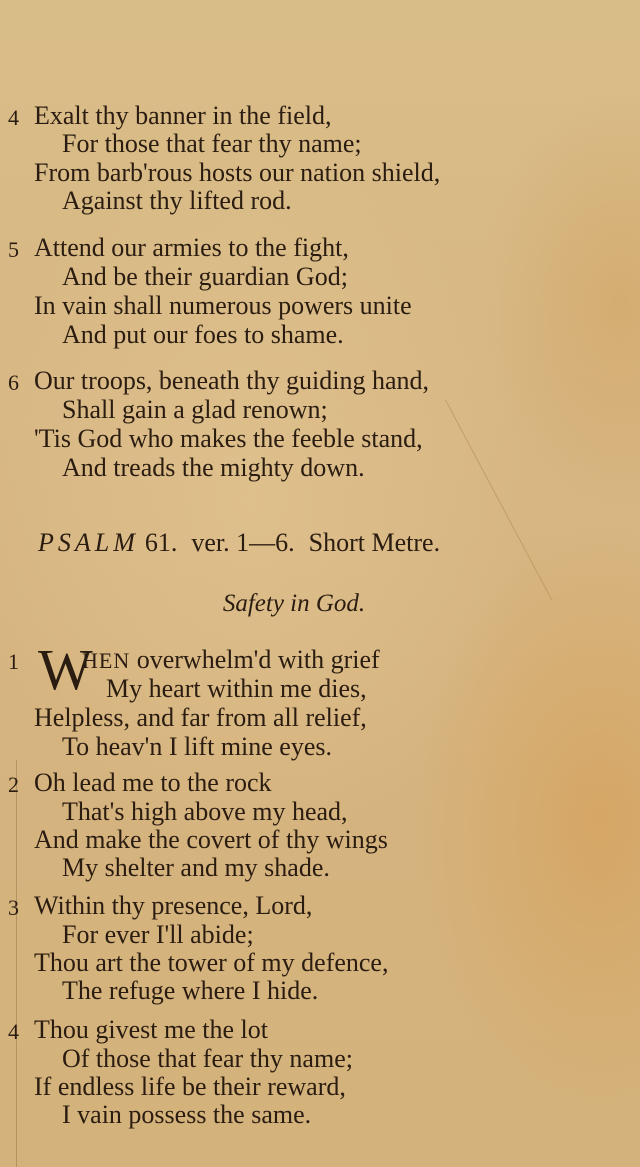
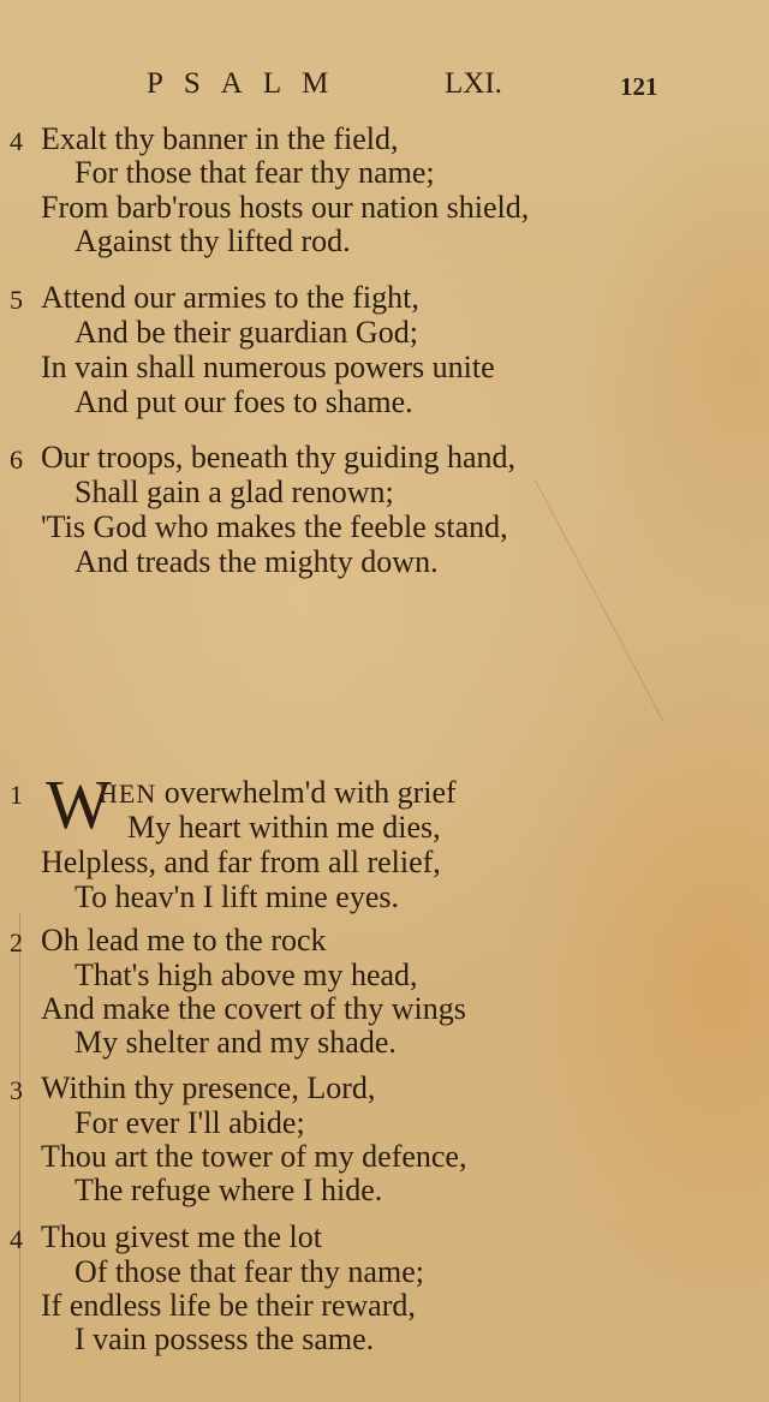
+ PSALM
+ LXI.
+ 121
  4
  Exalt thy banner in the field,
  For those that fear thy name;
  From barb'rous hosts our nation shield,
  Against thy lifted rod.
  5
  Attend our armies to the fight,
  And be their guardian God;
  In vain shall numerous powers unite
  And put our foes to shame.
  6
  Our troops, beneath thy guiding hand,
  Shall gain a glad renown;
  'Tis God who makes the feeble stand,
  And treads the mighty down.
- PSALM 61. ver. 1—6. Short Metre.
- Safety in God.
  1
  W
  HEN overwhelm'd with grief
  My heart within me dies,
  Helpless, and far from all relief,
  To heav'n I lift mine eyes.
  2
  Oh lead me to the rock
  That's high above my head,
  And make the covert of thy wings
  My shelter and my shade.
  3
  Within thy presence, Lord,
  For ever I'll abide;
  Thou art the tower of my defence,
  The refuge where I hide.
  4
  Thou givest me the lot
  Of those that fear thy name;
  If endless life be their reward,
  I vain possess the same.
